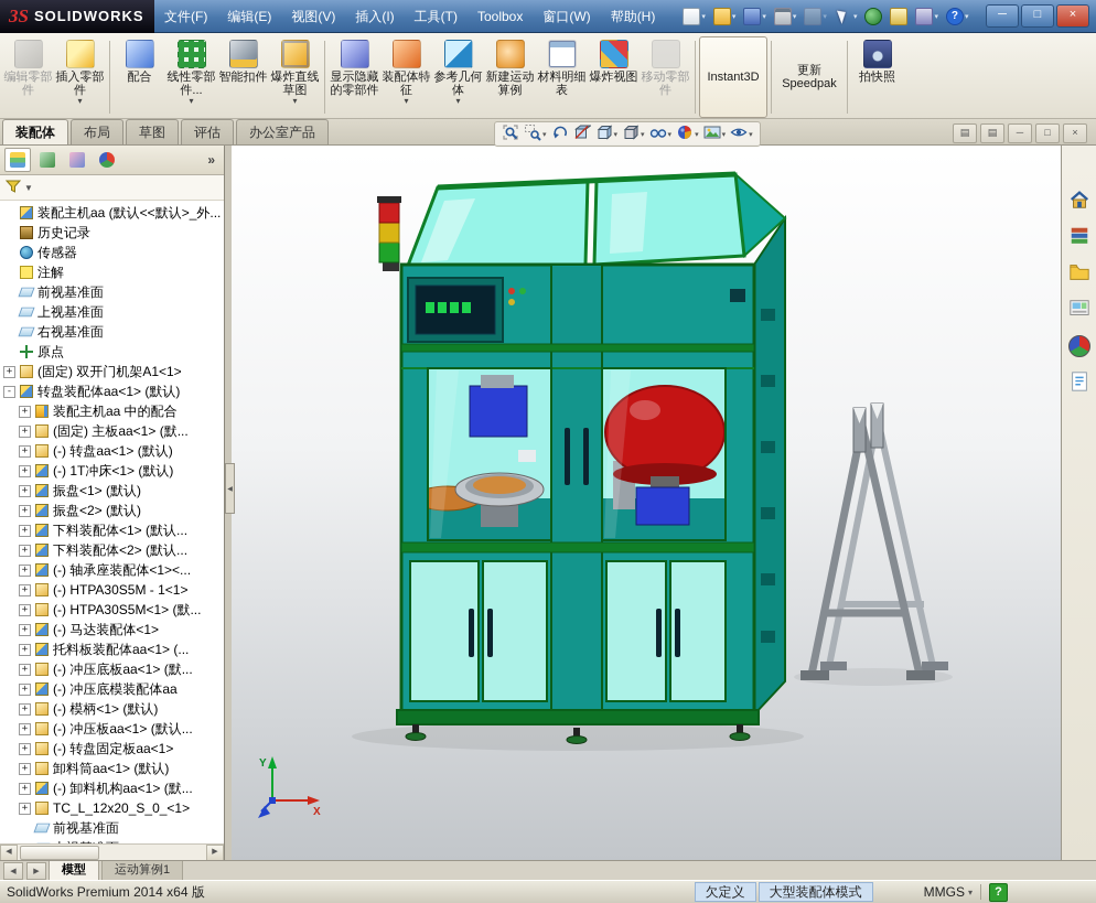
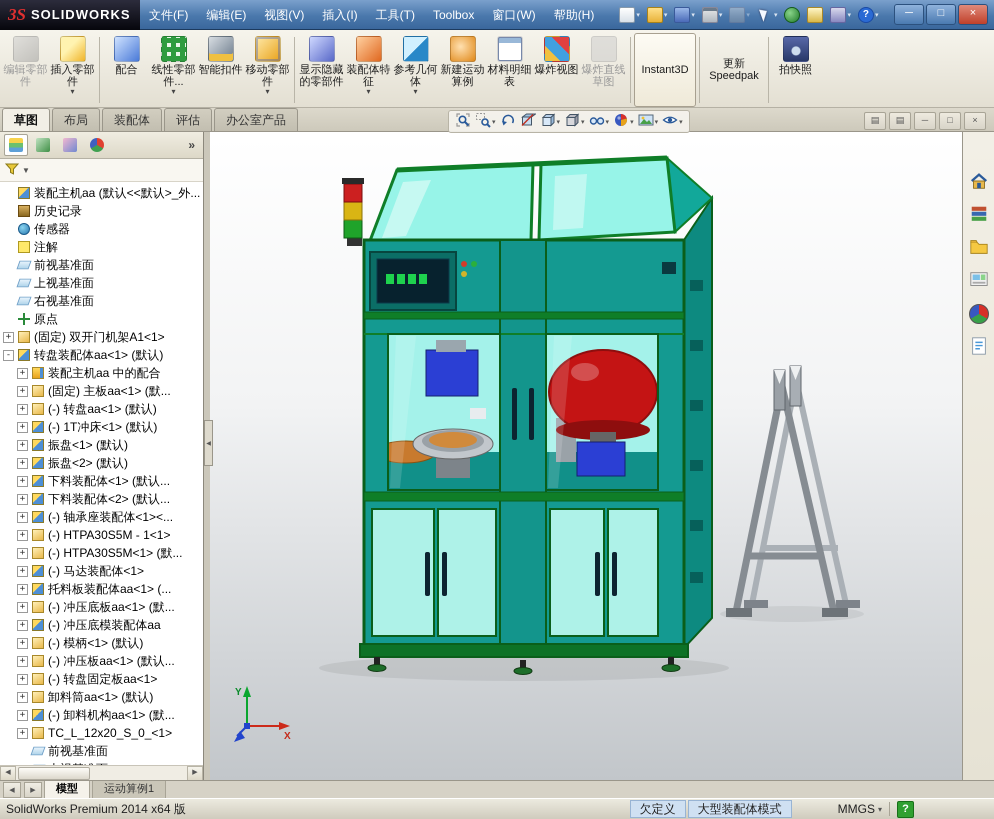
  3S
  SOLIDWORKS
  文件(F)
  编辑(E)
  视图(V)
  插入(I)
  工具(T)
  Toolbox
  窗口(W)
  帮助(H)
  ?
  ─
  □
  ×
  编辑零部件
  插入零部件
  ▾
  配合
  线性零部件...
  ▾
  智能扣件
- 爆炸直线草图
+ 移动零部件
  ▾
  显示隐藏的零部件
  装配体特征
  ▾
  参考几何体
  ▾
  新建运动算例
  材料明细表
  爆炸视图
- 移动零部件
+ 爆炸直线草图
  Instant3D
  更新Speedpak
  拍快照
- 装配体
+ 草图
  布局
- 草图
+ 装配体
  评估
  办公室产品
  ▤
  ▤
  ─
  □
  ×
  »
  ▼
  装配主机aa (默认<<默认>_外...
  历史记录
  传感器
  注解
  前视基准面
  上视基准面
  右视基准面
  原点
  +
  (固定) 双开门机架A1<1>
  -
  转盘装配体aa<1> (默认)
  +
  装配主机aa 中的配合
  +
  (固定) 主板aa<1> (默...
  +
  (-) 转盘aa<1> (默认)
  +
  (-) 1T冲床<1> (默认)
  +
  振盘<1> (默认)
  +
  振盘<2> (默认)
  +
  下料装配体<1> (默认...
  +
  下料装配体<2> (默认...
  +
  (-) 轴承座装配体<1><...
  +
  (-) HTPA30S5M - 1<1>
  +
  (-) HTPA30S5M<1> (默...
  +
  (-) 马达装配体<1>
  +
  托料板装配体aa<1> (...
  +
  (-) 冲压底板aa<1> (默...
  +
  (-) 冲压底模装配体aa
  +
  (-) 模柄<1> (默认)
  +
  (-) 冲压板aa<1> (默认...
  +
  (-) 转盘固定板aa<1>
  +
  卸料筒aa<1> (默认)
  +
  (-) 卸料机构aa<1> (默...
  +
  TC_L_12x20_S_0_<1>
  前视基准面
  Y
  X
  模型
  运动算例1
  SolidWorks Premium 2014 x64 版
  欠定义
  大型装配体模式
  MMGS
  ▾
  ?
